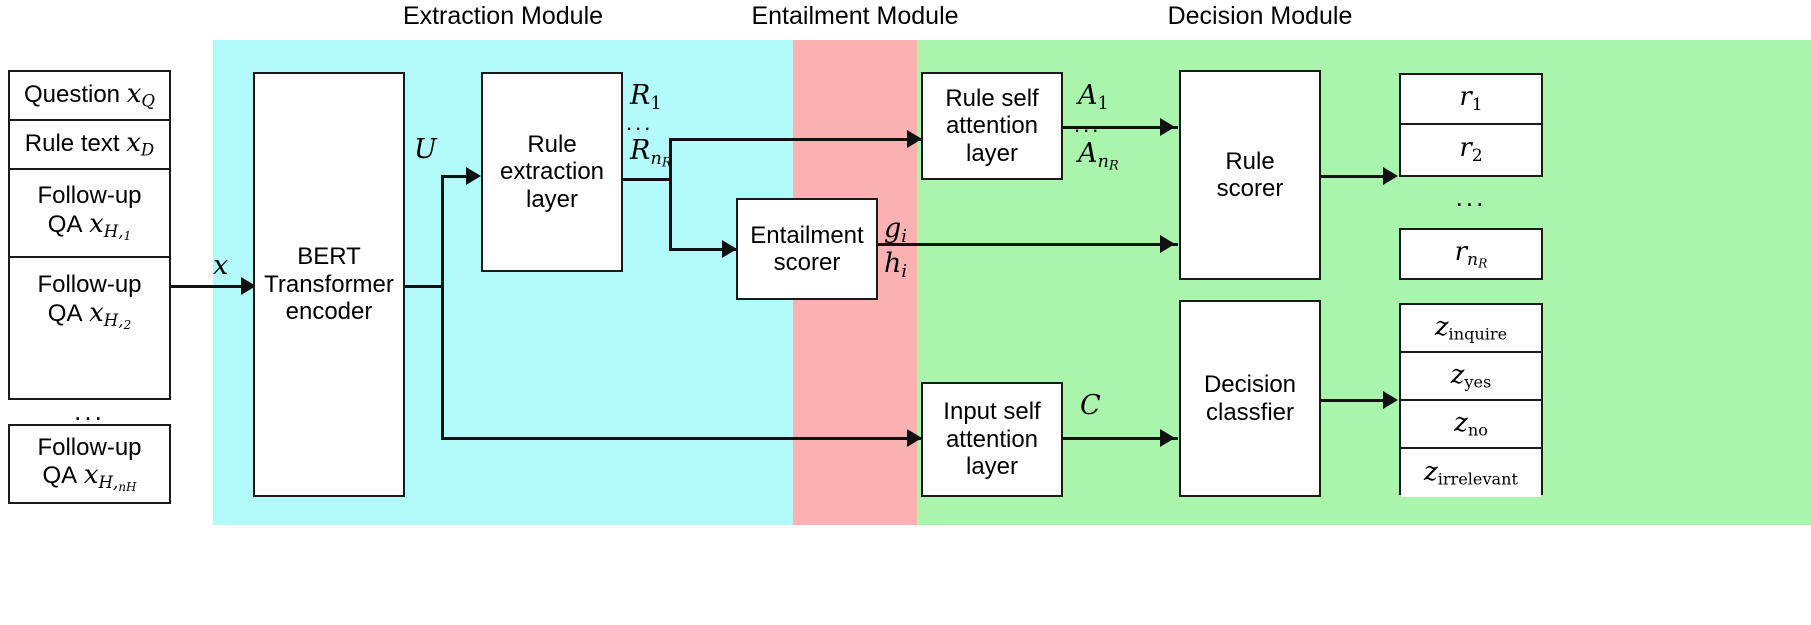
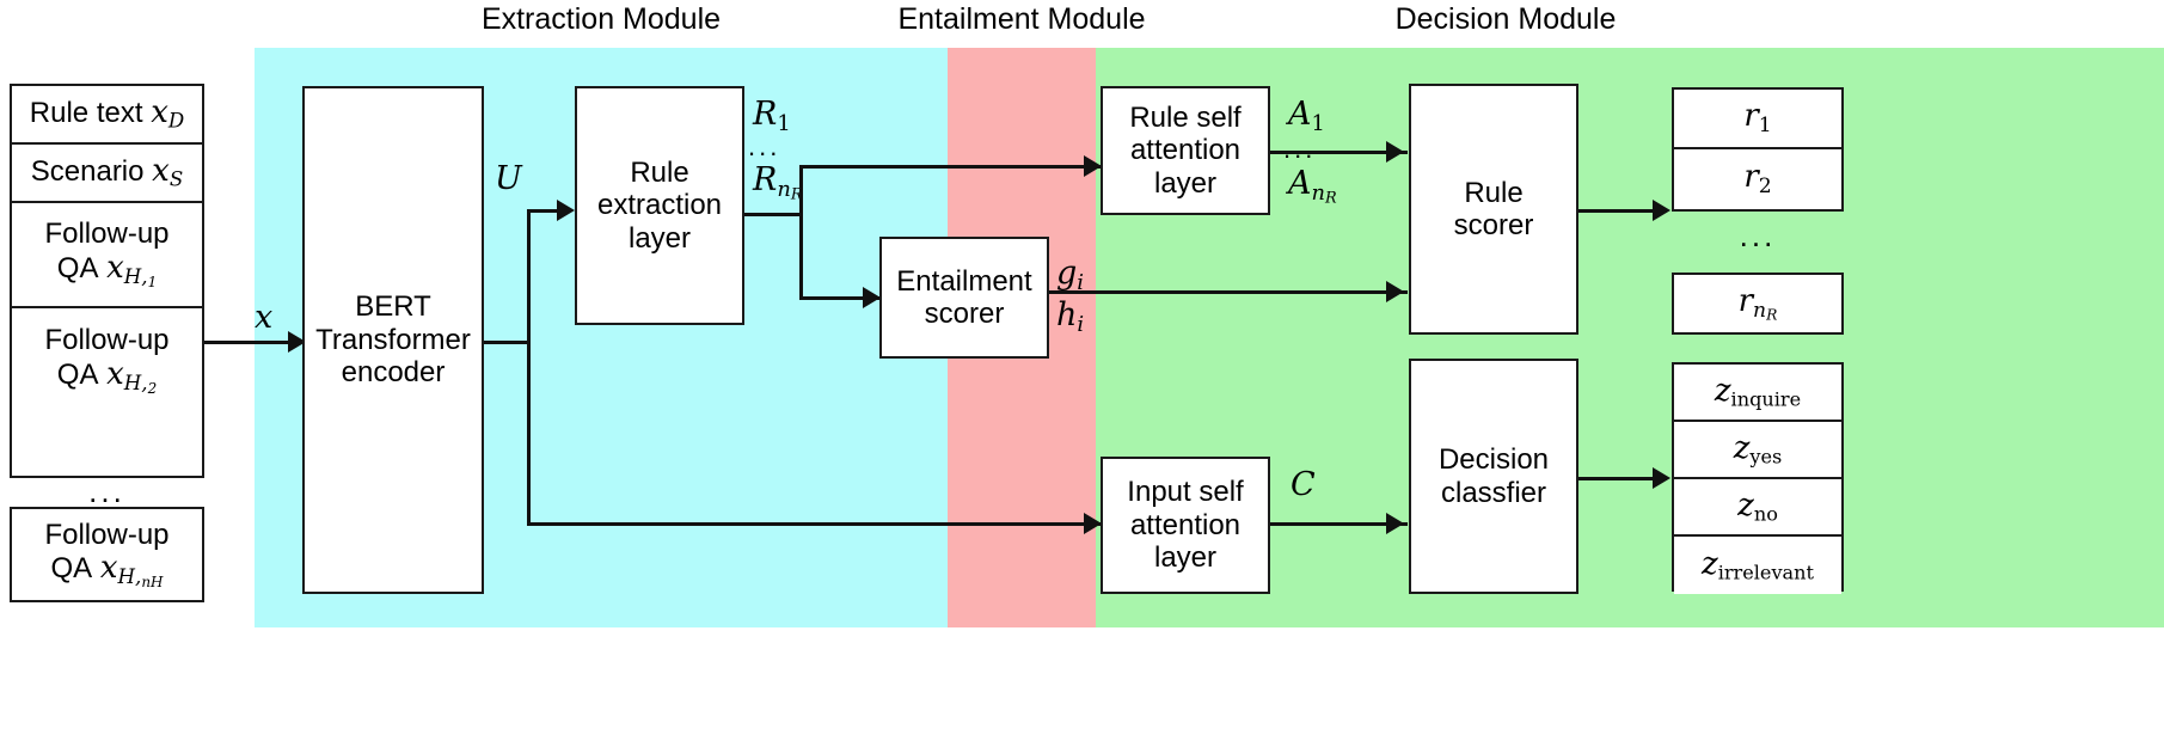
  Extraction Module
  Entailment Module
  Decision Module
- Question
- xQ
  Rule text
  xD
+ Scenario
+ xS
  Follow-up
  QA xH,1
  Follow-up
  QA xH,2
  ...
  Follow-up
  QA xH,nH
  x
  BERT
  Transformer
  encoder
  U
  Rule
  extraction
  layer
  R1
  ...
  RnR
  Entailment
  scorer
  gi
  hi
  Rule self
  attention
  layer
  A1
  ...
  AnR
  Rule
  scorer
  r1
  r2
  ...
  rnR
  Input self
  attention
  layer
  C
  Decision
  classfier
  zinquire
  zyes
  zno
  zirrelevant
